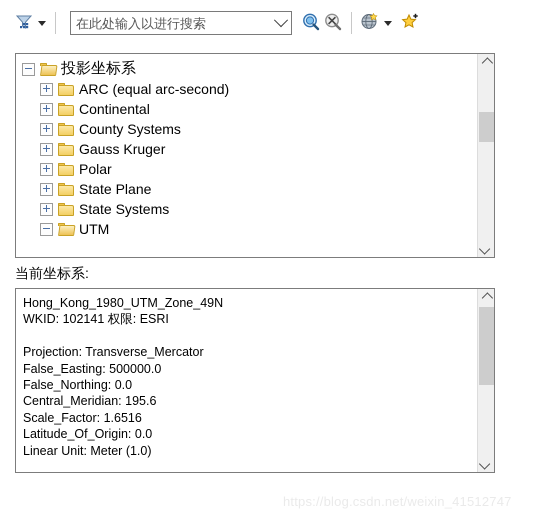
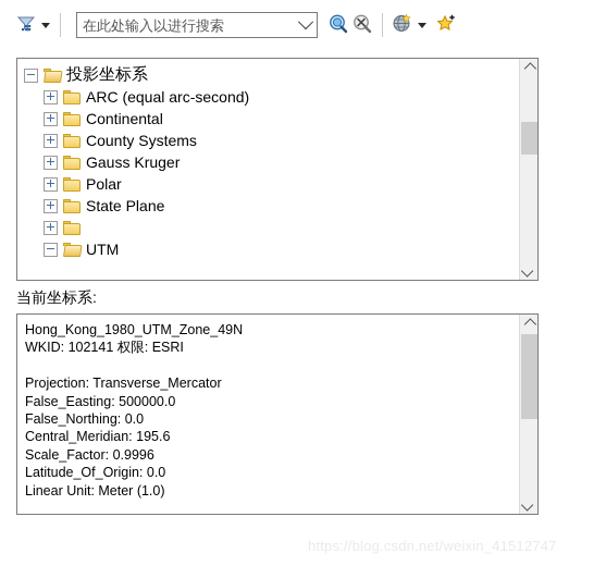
  在此处输入以进行搜索
  投影坐标系
  ARC (equal arc-second)
  Continental
  County Systems
  Gauss Kruger
  Polar
  State Plane
- State Systems
  UTM
  当前坐标系:
  Hong_Kong_1980_UTM_Zone_49N
  WKID: 102141 权限: ESRI
  Projection: Transverse_Mercator
  False_Easting: 500000.0
  False_Northing: 0.0
  Central_Meridian: 195.6
- Scale_Factor: 1.6516
+ Scale_Factor: 0.9996
  Latitude_Of_Origin: 0.0
  Linear Unit: Meter (1.0)
